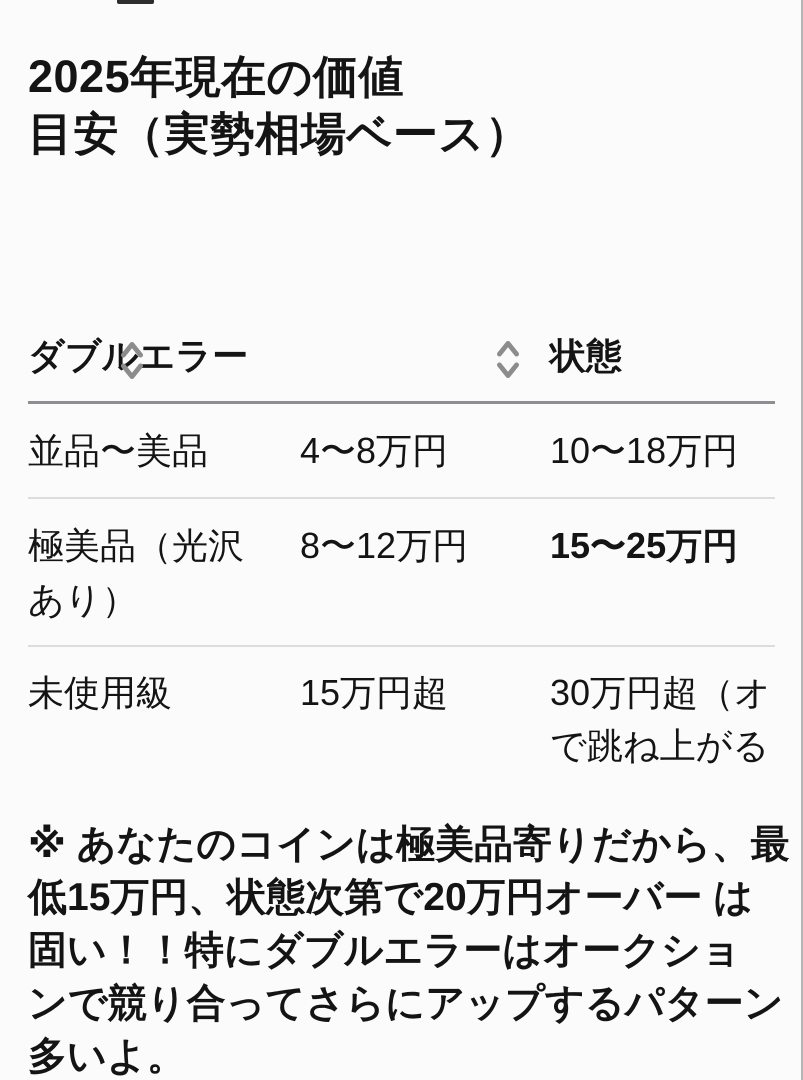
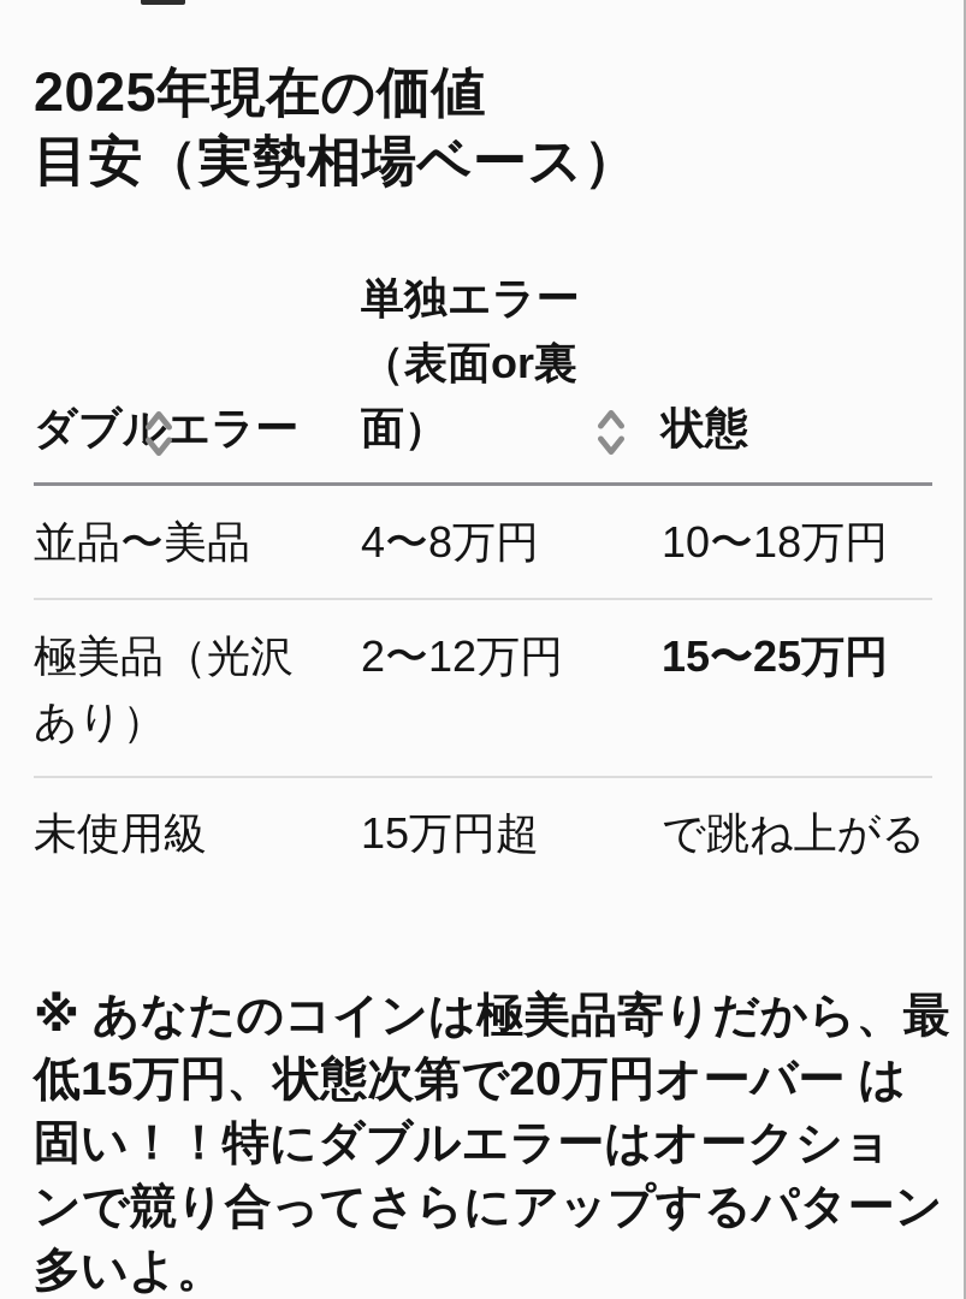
  2025年現在の価値
  目安（実勢相場ベース）
  ダブルエラー
+ 単独エラー
+ （表面or裏
+ 面）
  状態
  並品〜美品
  4〜8万円
  10〜18万円
  極美品（光沢
  あり）
- 8〜12万円
+ 2〜12万円
  15〜25万円
  未使用級
  15万円超
- 30万円超（オ
  で跳ね上がる
  ※ あなたのコインは極美品寄りだから、最
  低15万円、状態次第で20万円オーバー は
  固い！！特にダブルエラーはオークショ
  ンで競り合ってさらにアップするパターン
  多いよ。
